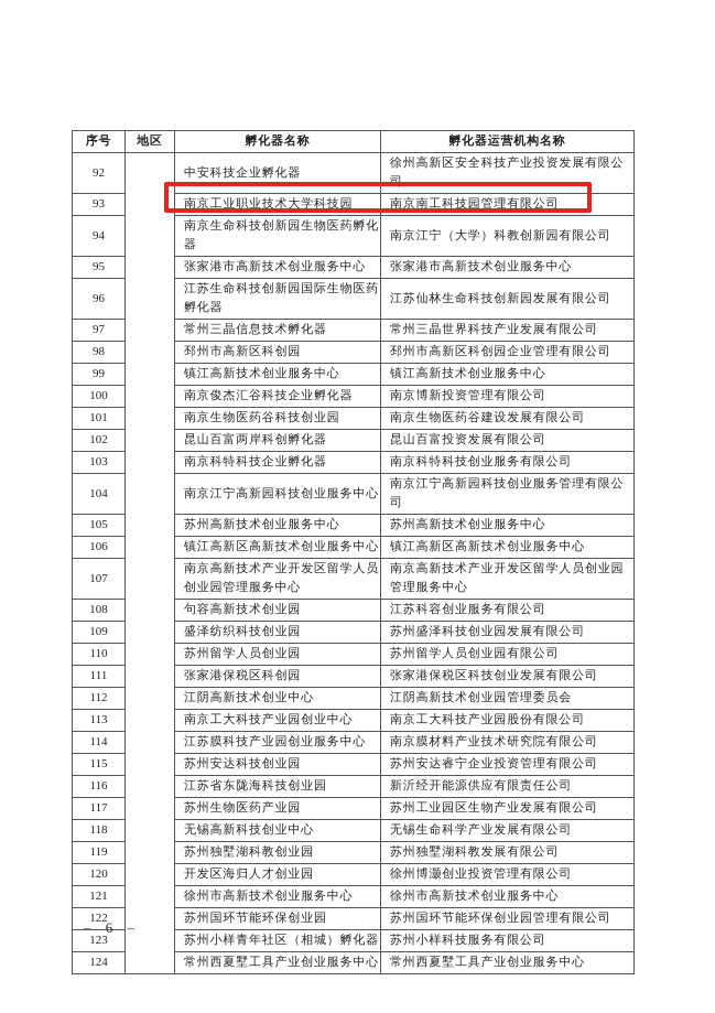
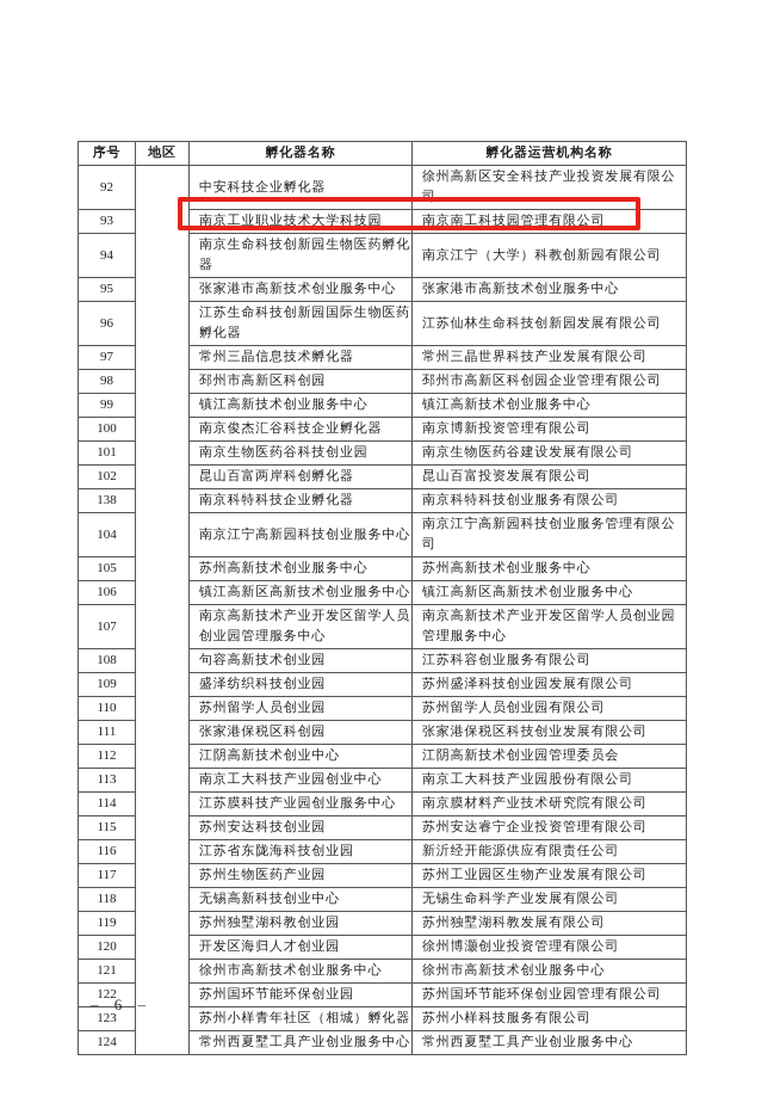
  序号	地区	孵化器名称	孵化器运营机构名称
  92		中安科技企业孵化器	徐州高新区安全科技产业投资发展有限公司
  93	南京工业职业技术大学科技园	南京南工科技园管理有限公司
  94	南京生命科技创新园生物医药孵化器	南京江宁（大学）科教创新园有限公司
  95	张家港市高新技术创业服务中心	张家港市高新技术创业服务中心
  96	江苏生命科技创新园国际生物医药孵化器	江苏仙林生命科技创新园发展有限公司
  97	常州三晶信息技术孵化器	常州三晶世界科技产业发展有限公司
  98	邳州市高新区科创园	邳州市高新区科创园企业管理有限公司
  99	镇江高新技术创业服务中心	镇江高新技术创业服务中心
  100	南京俊杰汇谷科技企业孵化器	南京博新投资管理有限公司
  101	南京生物医药谷科技创业园	南京生物医药谷建设发展有限公司
  102	昆山百富两岸科创孵化器	昆山百富投资发展有限公司
- 103	南京科特科技企业孵化器	南京科特科技创业服务有限公司
+ 138	南京科特科技企业孵化器	南京科特科技创业服务有限公司
  104	南京江宁高新园科技创业服务中心	南京江宁高新园科技创业服务管理有限公司
  105	苏州高新技术创业服务中心	苏州高新技术创业服务中心
  106	镇江高新区高新技术创业服务中心	镇江高新区高新技术创业服务中心
  107	南京高新技术产业开发区留学人员创业园管理服务中心	南京高新技术产业开发区留学人员创业园管理服务中心
  108	句容高新技术创业园	江苏科容创业服务有限公司
  109	盛泽纺织科技创业园	苏州盛泽科技创业园发展有限公司
  110	苏州留学人员创业园	苏州留学人员创业园有限公司
  111	张家港保税区科创园	张家港保税区科技创业发展有限公司
  112	江阴高新技术创业中心	江阴高新技术创业园管理委员会
  113	南京工大科技产业园创业中心	南京工大科技产业园股份有限公司
  114	江苏膜科技产业园创业服务中心	南京膜材料产业技术研究院有限公司
  115	苏州安达科技创业园	苏州安达睿宁企业投资管理有限公司
  116	江苏省东陇海科技创业园	新沂经开能源供应有限责任公司
  117	苏州生物医药产业园	苏州工业园区生物产业发展有限公司
  118	无锡高新科技创业中心	无锡生命科学产业发展有限公司
  119	苏州独墅湖科教创业园	苏州独墅湖科教发展有限公司
  120	开发区海归人才创业园	徐州博灏创业投资管理有限公司
  121	徐州市高新技术创业服务中心	徐州市高新技术创业服务中心
  122	苏州国环节能环保创业园	苏州国环节能环保创业园管理有限公司
  123	苏州小样青年社区（相城）孵化器	苏州小样科技服务有限公司
  124	常州西夏墅工具产业创业服务中心	常州西夏墅工具产业创业服务中心
  – 6 –
